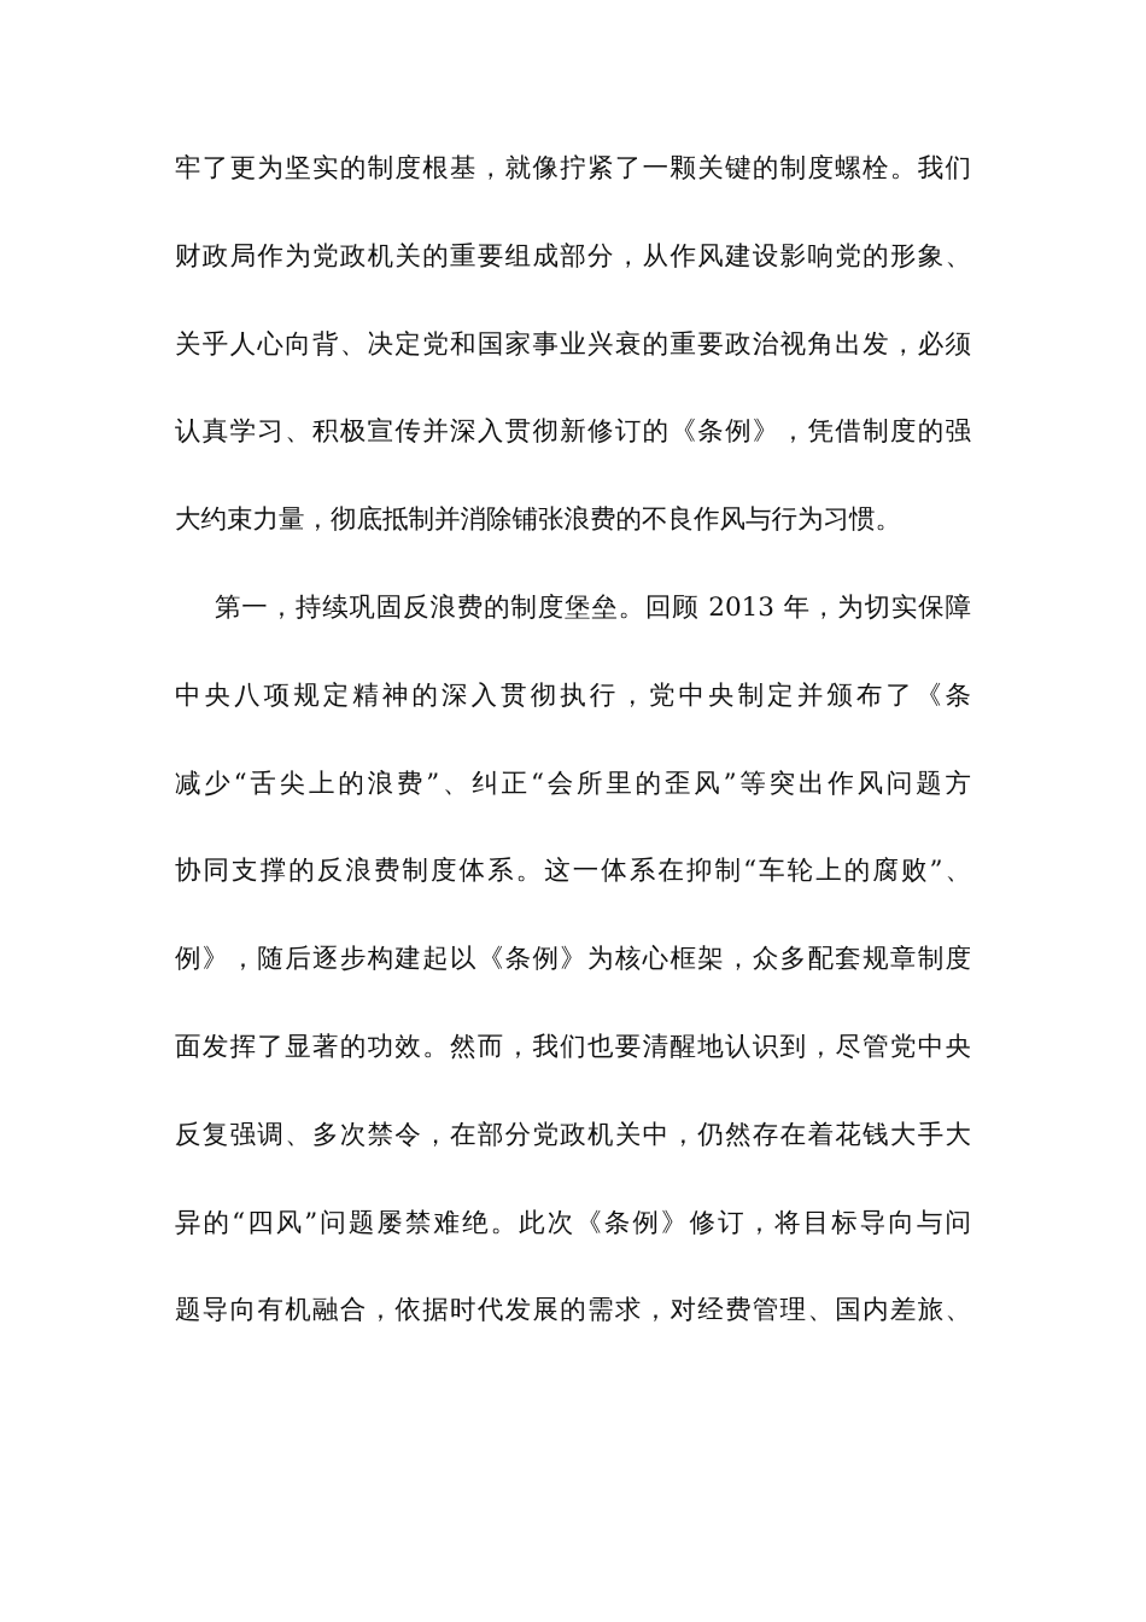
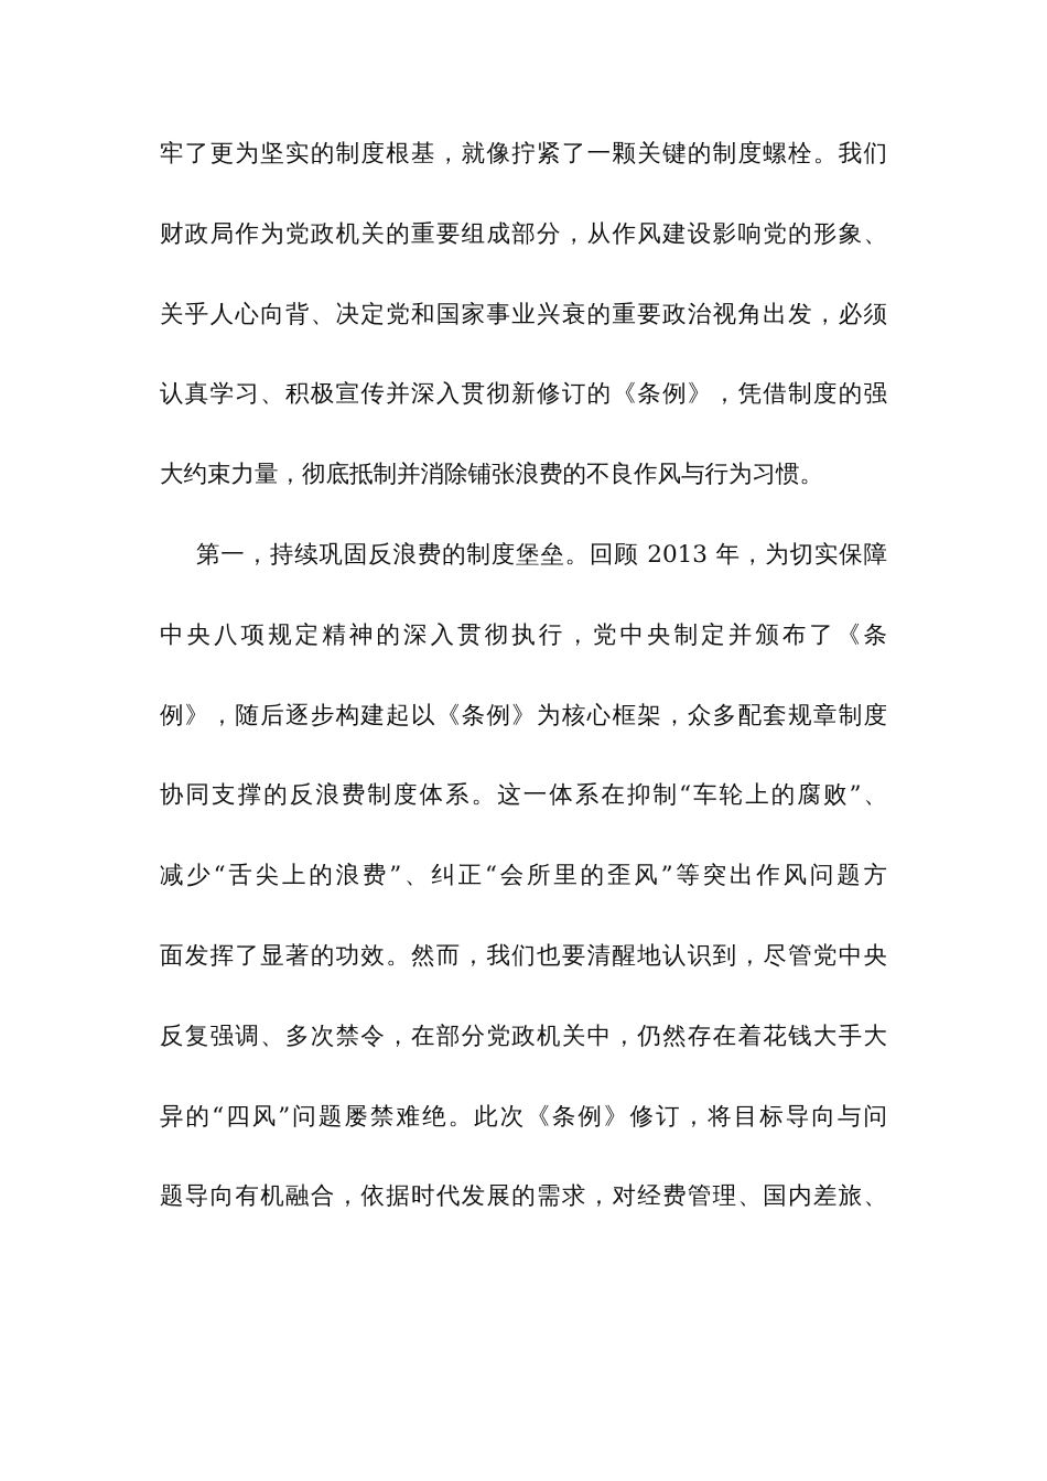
  牢了更为坚实的制度根基，就像拧紧了一颗关键的制度螺栓。我们
  财政局作为党政机关的重要组成部分，从作风建设影响党的形象、
  关乎人心向背、决定党和国家事业兴衰的重要政治视角出发，必须
  认真学习、积极宣传并深入贯彻新修订的《条例》，凭借制度的强
  大约束力量，彻底抵制并消除铺张浪费的不良作风与行为习惯。
  第一，持续巩固反浪费的制度堡垒。回顾 2013 年，为切实保障
  中央八项规定精神的深入贯彻执行，党中央制定并颁布了《条
- 减少“舌尖上的浪费”、纠正“会所里的歪风”等突出作风问题方
+ 例》，随后逐步构建起以《条例》为核心框架，众多配套规章制度
  协同支撑的反浪费制度体系。这一体系在抑制“车轮上的腐败”、
- 例》，随后逐步构建起以《条例》为核心框架，众多配套规章制度
+ 减少“舌尖上的浪费”、纠正“会所里的歪风”等突出作风问题方
  面发挥了显著的功效。然而，我们也要清醒地认识到，尽管党中央
  反复强调、多次禁令，在部分党政机关中，仍然存在着花钱大手大
  异的“四风”问题屡禁难绝。此次《条例》修订，将目标导向与问
  题导向有机融合，依据时代发展的需求，对经费管理、国内差旅、
